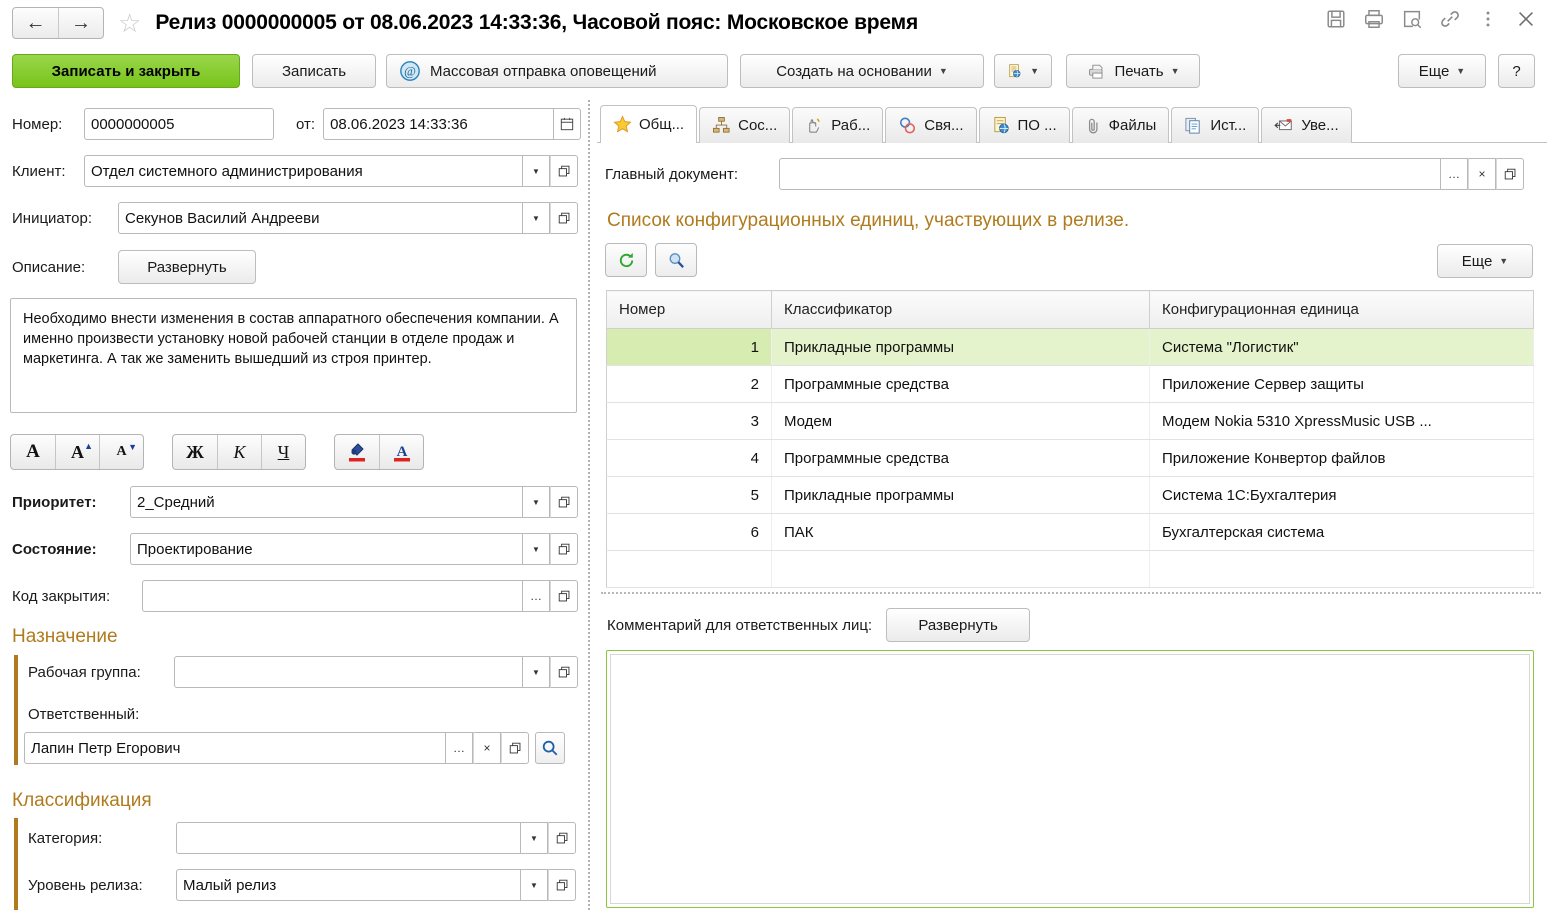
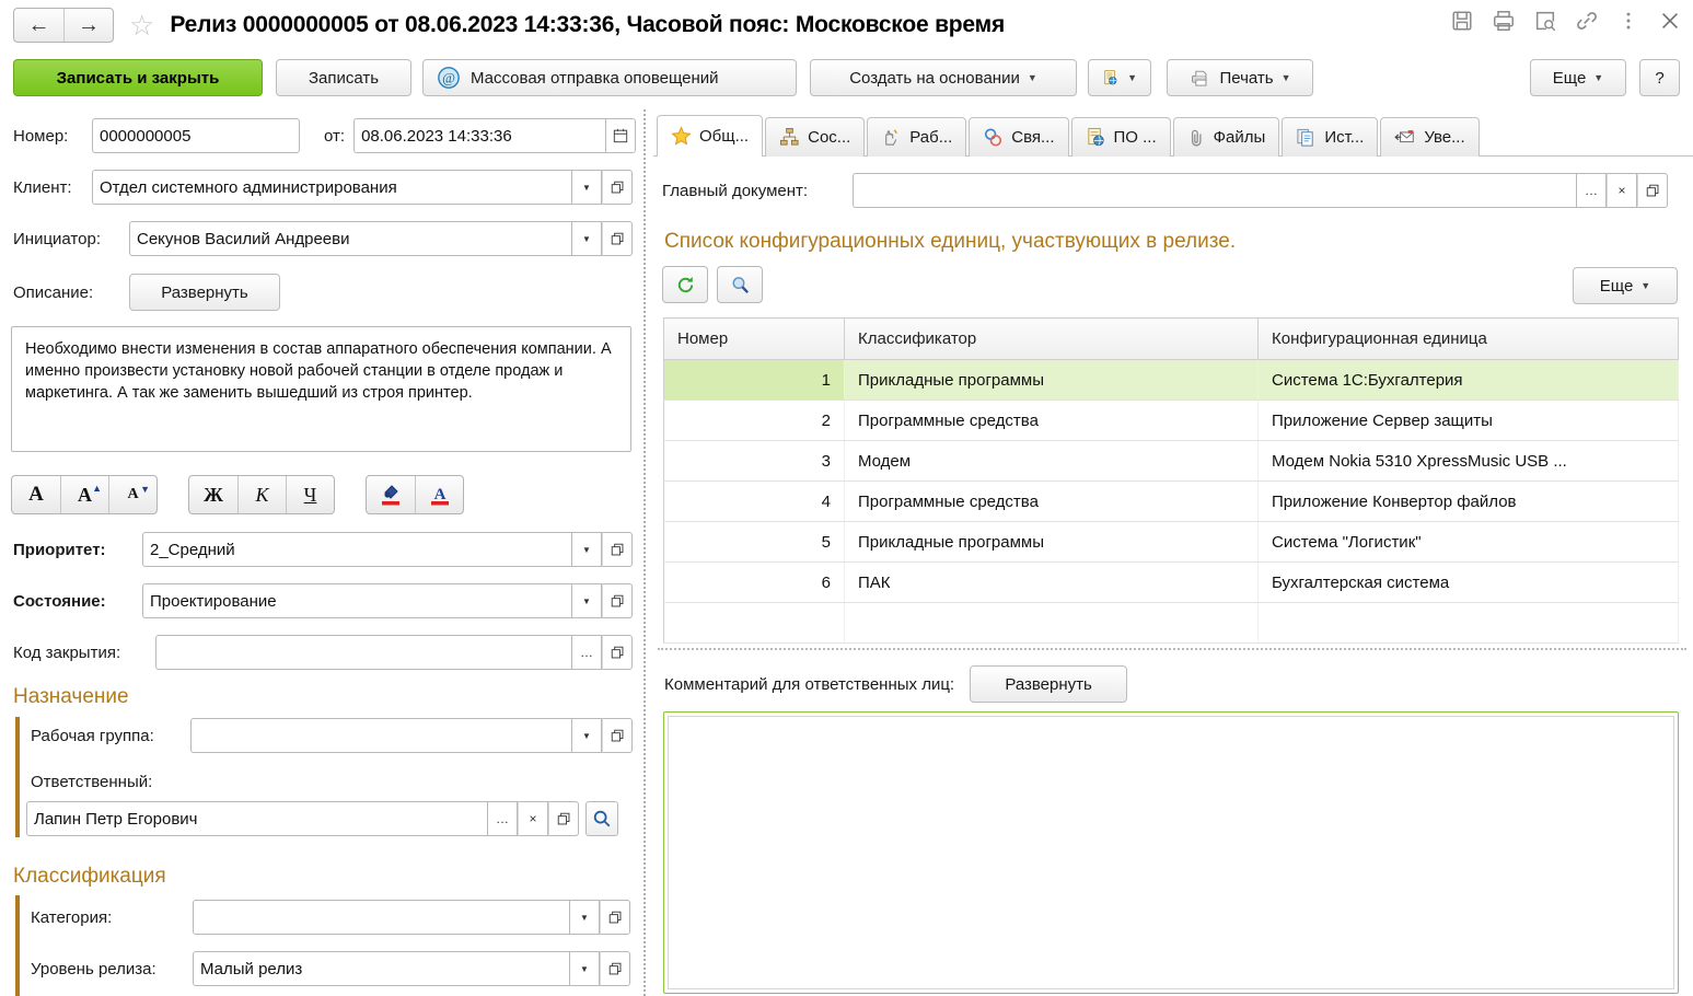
  ←
  →
  ☆
  Релиз 0000000005 от 08.06.2023 14:33:36, Часовой пояс: Московское время
  Записать и закрыть
  Записать
  @
  Массовая отправка оповещений
  Создать на основании
  ▼
  ▼
  Печать
  ▼
  Еще
  ▼
  ?
  Номер:
  0000000005
  от:
  08.06.2023 14:33:36
  Клиент:
  Отдел системного администрирования
  ▼
  Инициатор:
  Секунов Василий Андрееви
  ▼
  Описание:
  Развернуть
  Необходимо внести изменения в состав аппаратного обеспечения компании. А именно произвести установку новой рабочей станции в отделе продаж и маркетинга. А так же заменить вышедший из строя принтер.
  A
  A
  ▲
  A
  ▼
  Ж
  К
  Ч
  A
  Приоритет:
  2_Средний
  ▼
  Состояние:
  Проектирование
  ▼
  Код закрытия:
  …
  Назначение
  Рабочая группа:
  ▼
  Ответственный:
  Лапин Петр Егорович
  …
  ×
  Классификация
  Категория:
  ▼
  Уровень релиза:
  Малый релиз
  ▼
  Общ...
  Сос...
  Раб...
  Свя...
  ПО ...
  Файлы
  Ист...
  Уве...
  Главный документ:
  …
  ×
  Список конфигурационных единиц, участвующих в релизе.
  Еще
  ▼
  Номер	Классификатор	Конфигурационная единица
- 1	Прикладные программы	Система "Логистик"
+ 1	Прикладные программы	Система 1С:Бухгалтерия
  2	Программные средства	Приложение Сервер защиты
  3	Модем	Модем Nokia 5310 XpressMusic USB ...
  4	Программные средства	Приложение Конвертор файлов
- 5	Прикладные программы	Система 1С:Бухгалтерия
+ 5	Прикладные программы	Система "Логистик"
  6	ПАК	Бухгалтерская система
  Комментарий для ответственных лиц:
  Развернуть
